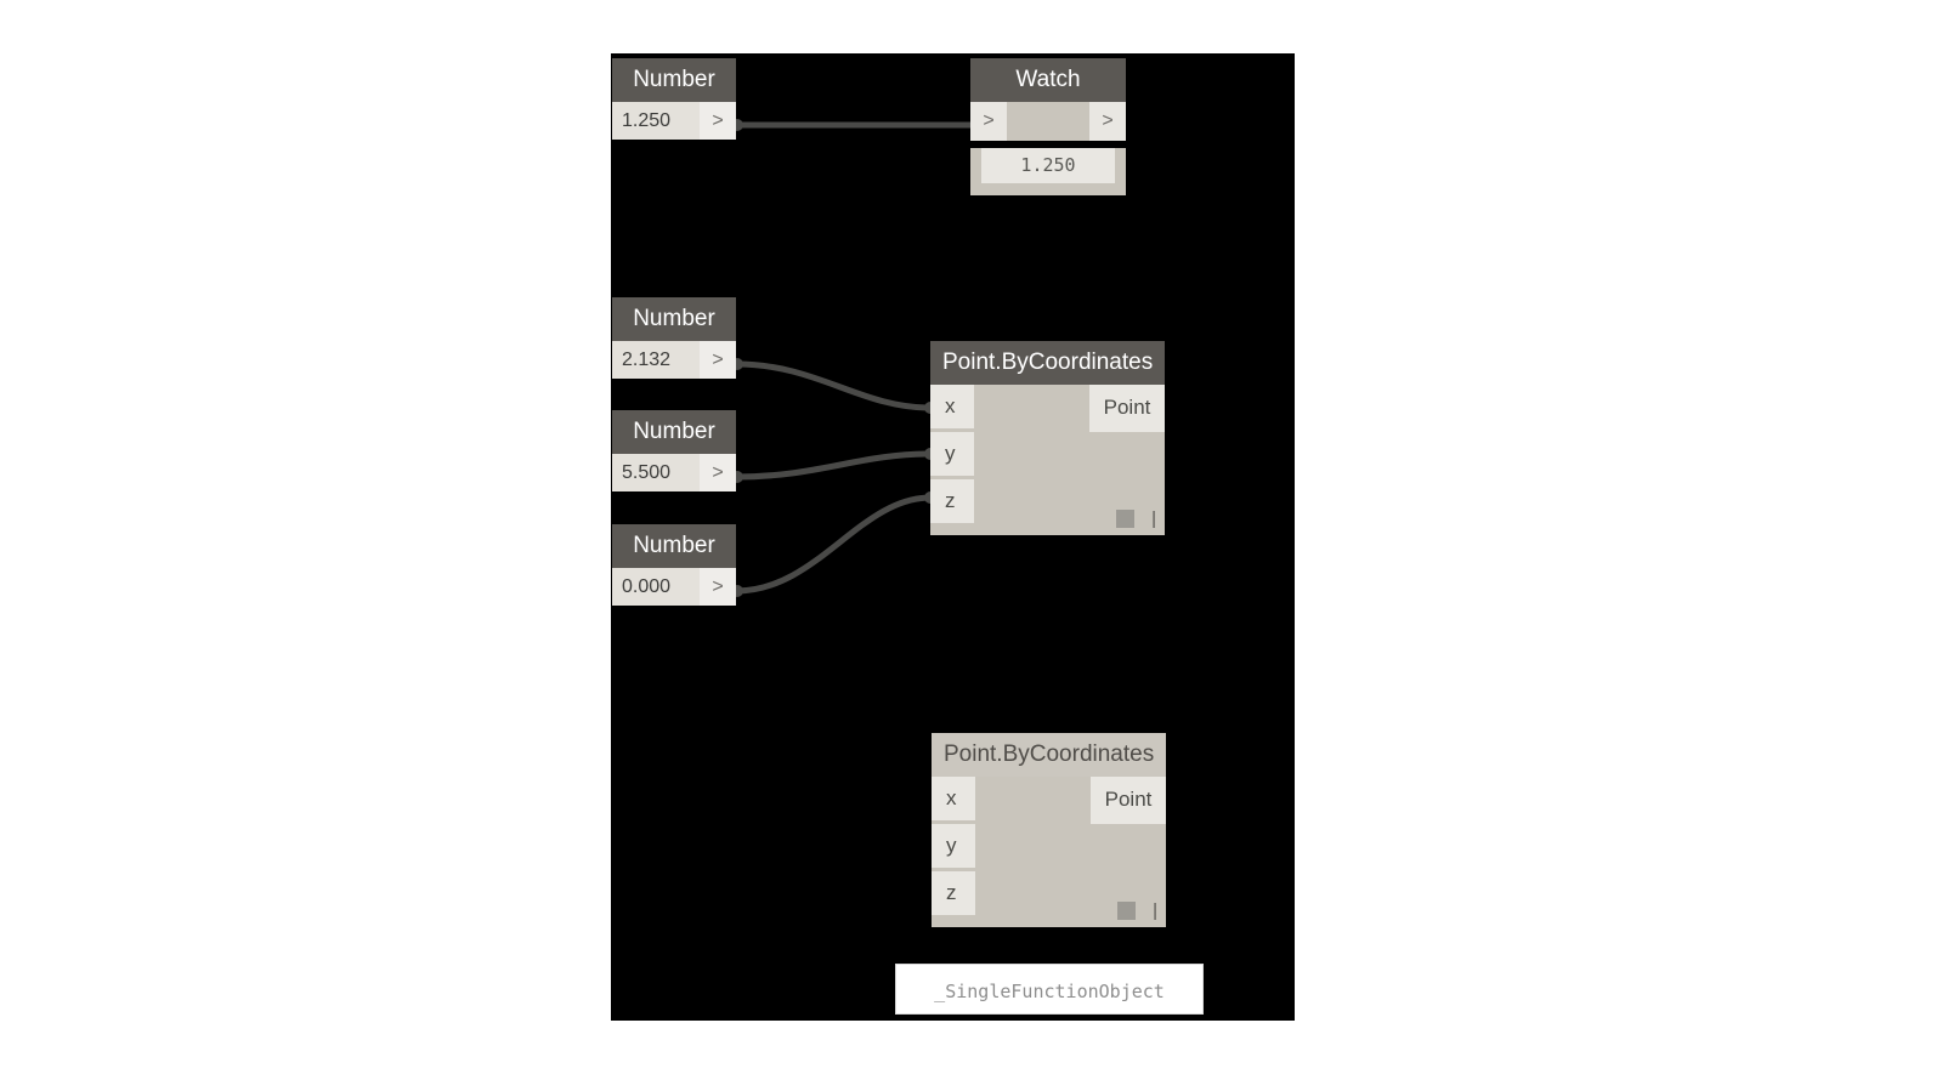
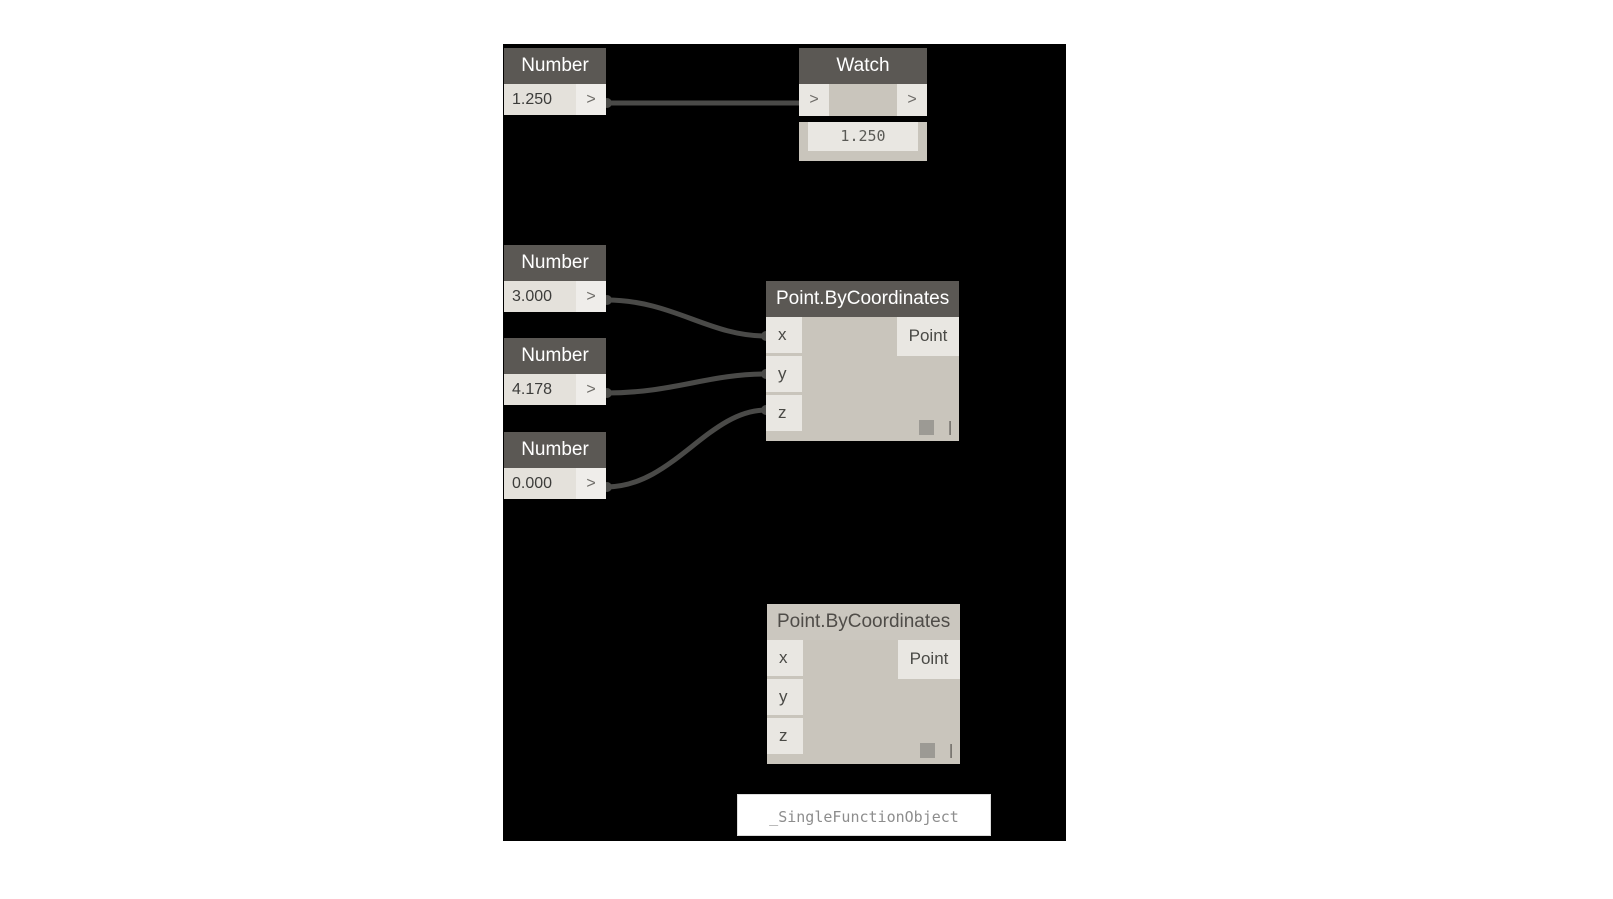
  Number
  1.250
  >
  Watch
  >
  >
  1.250
  Number
- 2.132
+ 3.000
  >
  Number
- 5.500
+ 4.178
  >
  Number
  0.000
  >
  Point.ByCoordinates
  x
  y
  z
  Point
  |
  Point.ByCoordinates
  x
  y
  z
  Point
  |
  _SingleFunctionObject
